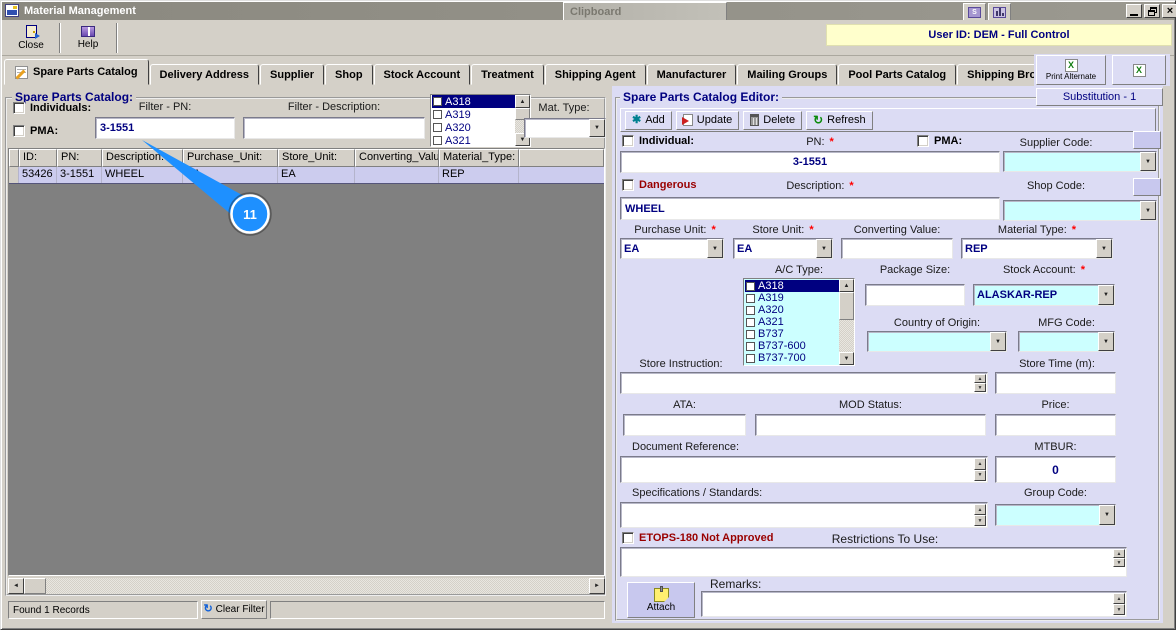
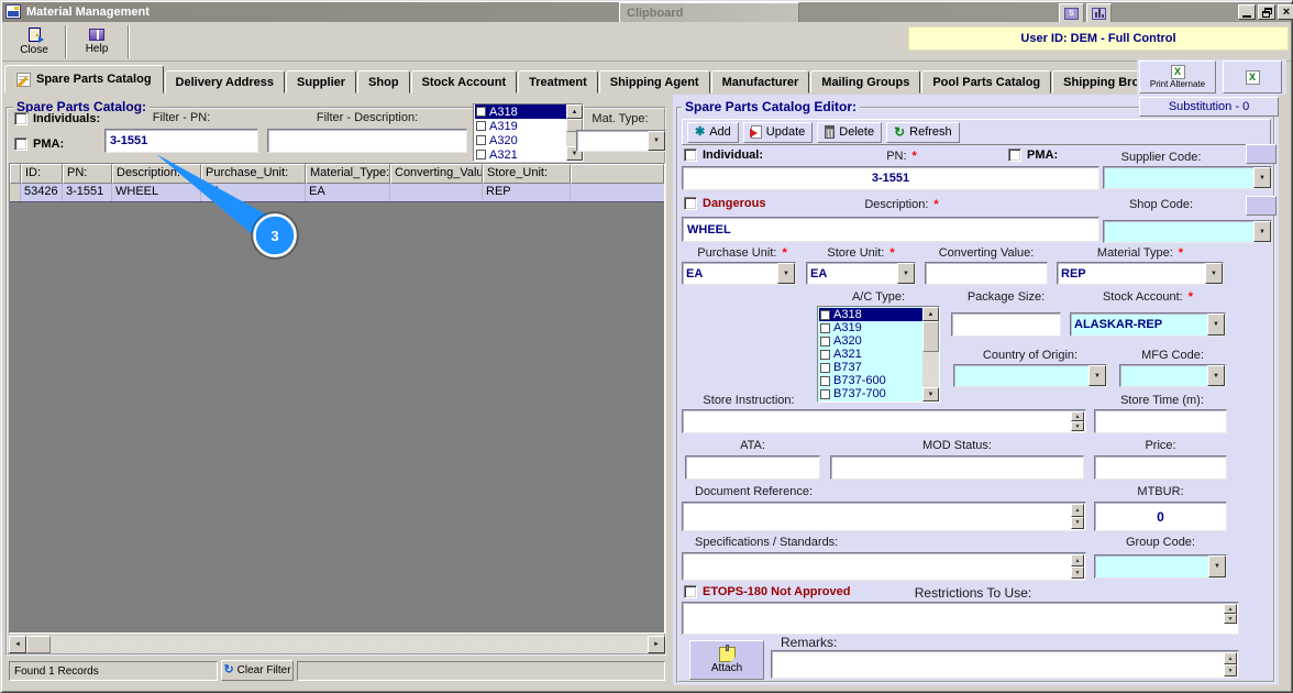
  Material Management
  Clipboard
  ×
  Close
  Help
  User ID: DEM - Full Control
  Spare Parts Catalog
  Delivery Address
  Supplier
  Shop
  Stock Account
  Treatment
  Shipping Agent
  Manufacturer
  Mailing Groups
  Pool Parts Catalog
  Shipping Bro
  X
  Print Alternate
  X
  Spare Parts Catalog:
  Individuals:
  PMA:
  Filter - PN:
  3-1551
  Filter - Description:
  A318
  A319
  A320
  A321
  Mat. Type:
  ID:
  PN:
  Description
  Purchase_Unit:
- Store_Unit:
+ Material_Type:
  Converting_Valu
- Material_Type:
+ Store_Unit:
  53426
  3-1551
  WHEEL
  EA
  REP
  Found 1 Records
  ↻
  Clear Filter
  Spare Parts Catalog Editor:
- Substitution - 1
+ Substitution - 0
  ✱
  Add
  Update
  Delete
  ↻
  Refresh
  Individual:
  PN: *
  PMA:
  Supplier Code:
  3-1551
  Dangerous
  Description: *
  Shop Code:
  WHEEL
  Purchase Unit: *
  Store Unit: *
  Converting Value:
  Material Type: *
  EA
  EA
  REP
  A/C Type:
  Package Size:
  Stock Account: *
  A318
  A319
  A320
  A321
  B737
  B737-600
  B737-700
  ALASKAR-REP
  Country of Origin:
  MFG Code:
  Store Instruction:
  Store Time (m):
  ATA:
  MOD Status:
  Price:
  Document Reference:
  MTBUR:
  0
  Specifications / Standards:
  Group Code:
  ETOPS-180 Not Approved
  Restrictions To Use:
  Attach
  Remarks:
- 11
+ 3
